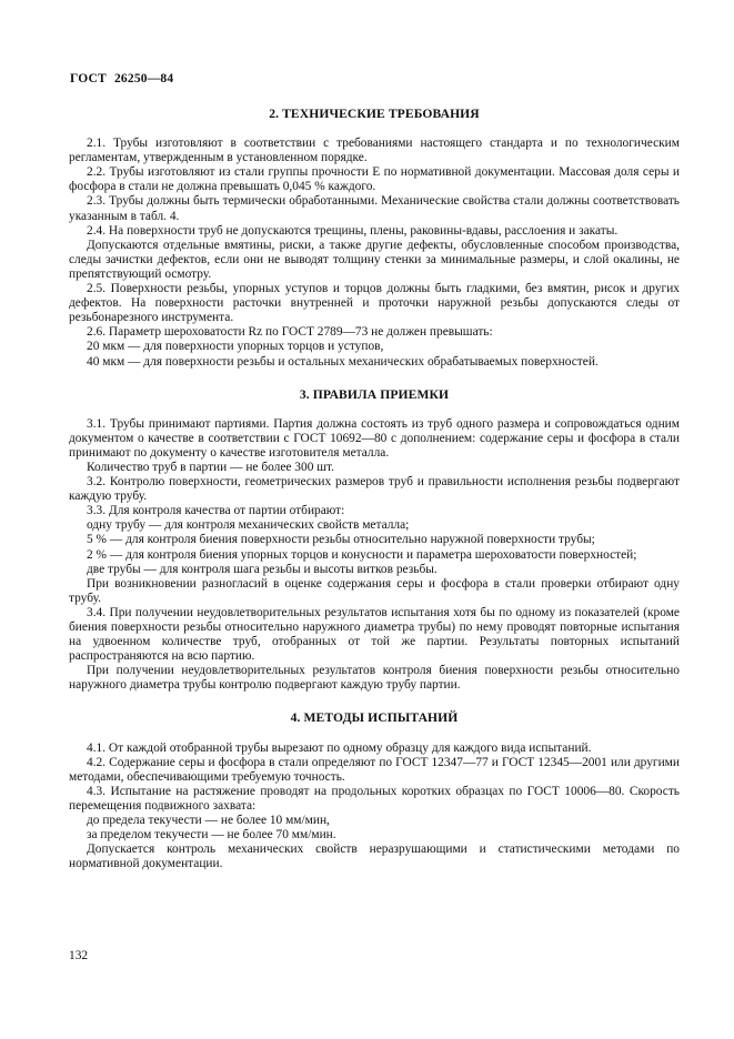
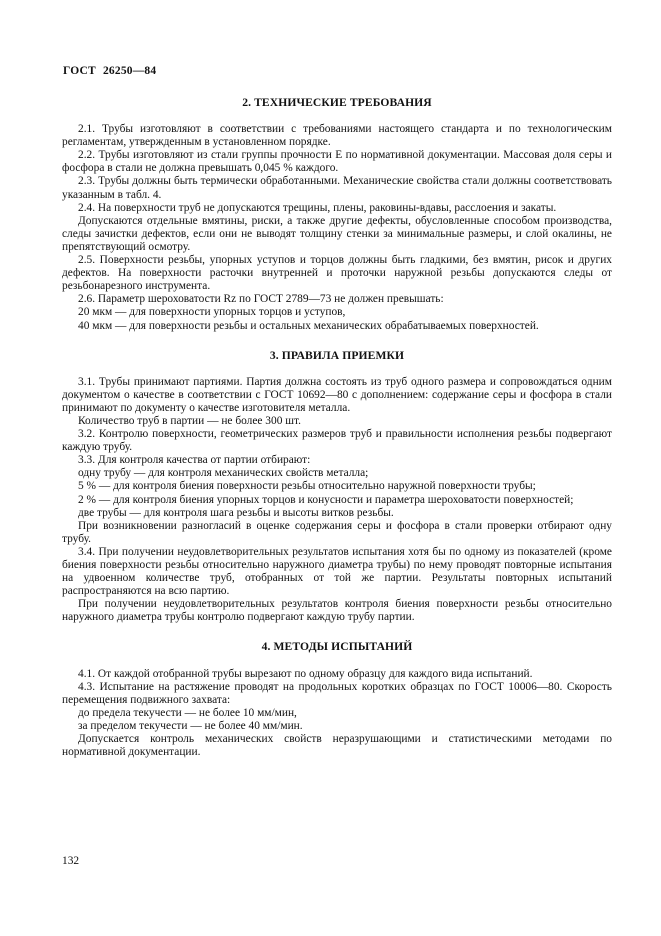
  ГОСТ 26250—84
  2. ТЕХНИЧЕСКИЕ ТРЕБОВАНИЯ
  2.1. Трубы изготовляют в соответствии с требованиями настоящего стандарта и по технологическим регламентам, утвержденным в установленном порядке.
  2.2. Трубы изготовляют из стали группы прочности Е по нормативной документации. Массовая доля серы и фосфора в стали не должна превышать 0,045 % каждого.
  2.3. Трубы должны быть термически обработанными. Механические свойства стали должны соответствовать указанным в табл. 4.
  2.4. На поверхности труб не допускаются трещины, плены, раковины-вдавы, расслоения и закаты.
  Допускаются отдельные вмятины, риски, а также другие дефекты, обусловленные способом производства, следы зачистки дефектов, если они не выводят толщину стенки за минимальные размеры, и слой окалины, не препятствующий осмотру.
  2.5. Поверхности резьбы, упорных уступов и торцов должны быть гладкими, без вмятин, рисок и других дефектов. На поверхности расточки внутренней и проточки наружной резьбы допускаются следы от резьбонарезного инструмента.
  2.6. Параметр шероховатости Rz по ГОСТ 2789—73 не должен превышать:
  20 мкм — для поверхности упорных торцов и уступов,
  40 мкм — для поверхности резьбы и остальных механических обрабатываемых поверхностей.
  3. ПРАВИЛА ПРИЕМКИ
  3.1. Трубы принимают партиями. Партия должна состоять из труб одного размера и сопровождаться одним документом о качестве в соответствии с ГОСТ 10692—80 с дополнением: содержание серы и фосфора в стали принимают по документу о качестве изготовителя металла.
  Количество труб в партии — не более 300 шт.
  3.2. Контролю поверхности, геометрических размеров труб и правильности исполнения резьбы подвергают каждую трубу.
  3.3. Для контроля качества от партии отбирают:
  одну трубу — для контроля механических свойств металла;
  5 % — для контроля биения поверхности резьбы относительно наружной поверхности трубы;
  2 % — для контроля биения упорных торцов и конусности и параметра шероховатости поверхностей;
  две трубы — для контроля шага резьбы и высоты витков резьбы.
  При возникновении разногласий в оценке содержания серы и фосфора в стали проверки отбирают одну трубу.
  3.4. При получении неудовлетворительных результатов испытания хотя бы по одному из показателей (кроме биения поверхности резьбы относительно наружного диаметра трубы) по нему проводят повторные испытания на удвоенном количестве труб, отобранных от той же партии. Результаты повторных испытаний распространяются на всю партию.
  При получении неудовлетворительных результатов контроля биения поверхности резьбы относительно наружного диаметра трубы контролю подвергают каждую трубу партии.
  4. МЕТОДЫ ИСПЫТАНИЙ
  4.1. От каждой отобранной трубы вырезают по одному образцу для каждого вида испытаний.
- 4.2. Содержание серы и фосфора в стали определяют по ГОСТ 12347—77 и ГОСТ 12345—2001 или другими методами, обеспечивающими требуемую точность.
  4.3. Испытание на растяжение проводят на продольных коротких образцах по ГОСТ 10006—80. Скорость перемещения подвижного захвата:
  до предела текучести — не более 10 мм/мин,
- за пределом текучести — не более 70 мм/мин.
+ за пределом текучести — не более 40 мм/мин.
  Допускается контроль механических свойств неразрушающими и статистическими методами по нормативной документации.
  132
